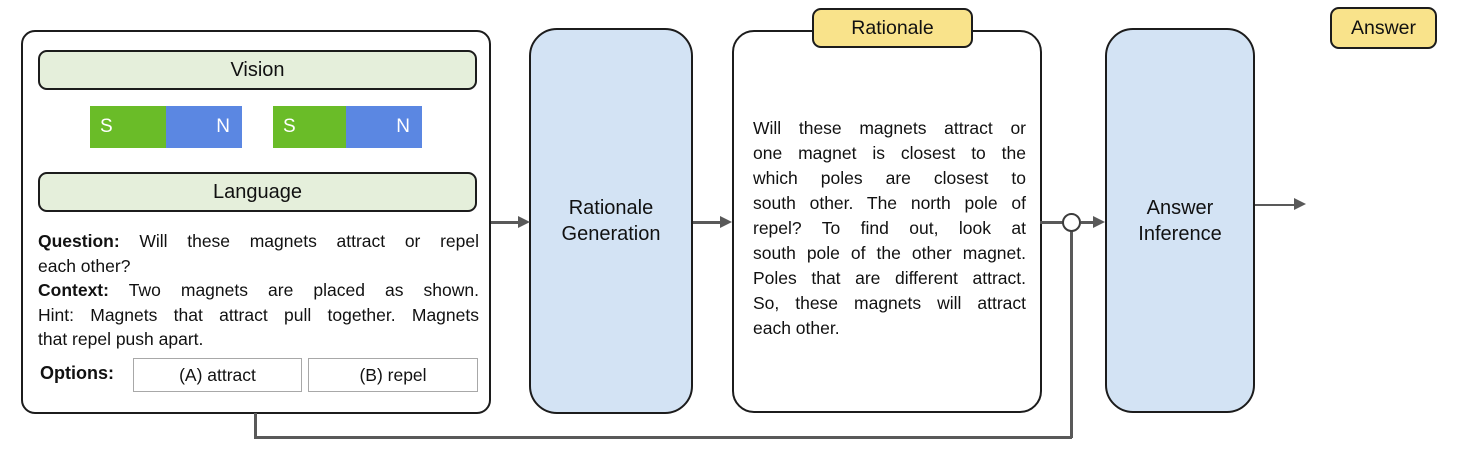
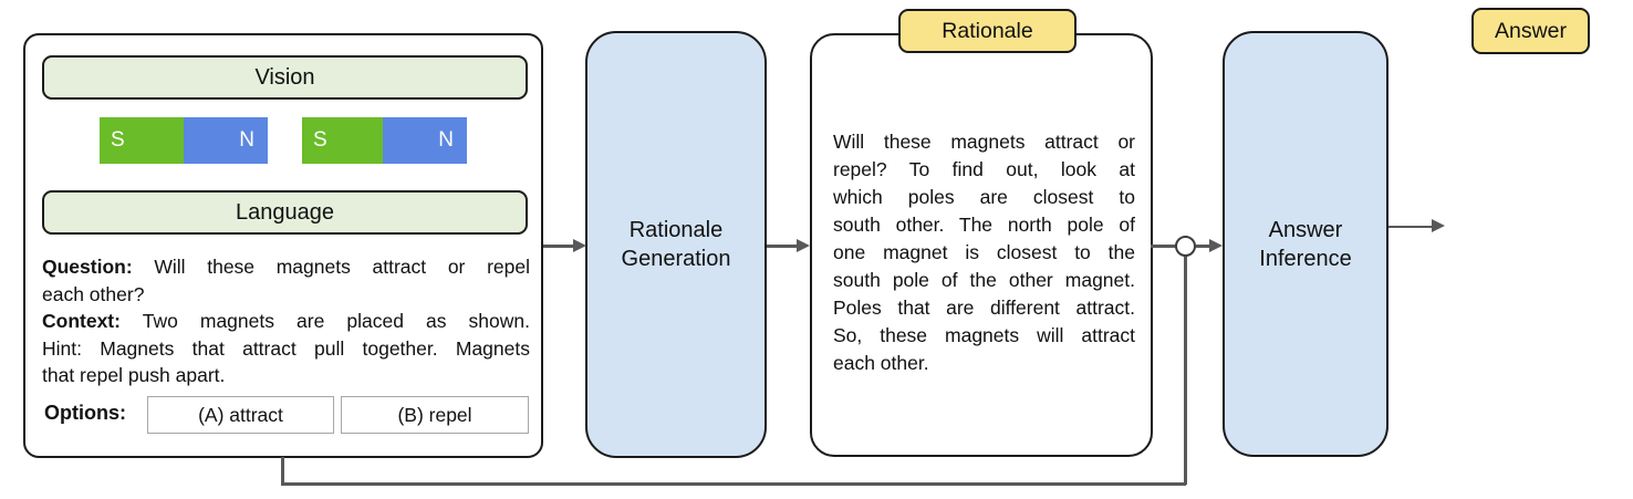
  Vision
  S
  N
  S
  N
  Language
  Question: Will these magnets attract or repel
  each other?
  Context: Two magnets are placed as shown.
  Hint: Magnets that attract pull together. Magnets
  that repel push apart.
  Options:
  (A) attract
  (B) repel
  Rationale
  Generation
  Will these magnets attract or
- one magnet is closest to the
+ repel? To find out, look at
  which poles are closest to
  south other. The north pole of
- repel? To find out, look at
+ one magnet is closest to the
  south pole of the other magnet.
  Poles that are different attract.
  So, these magnets will attract
  each other.
  Rationale
  Answer
  Inference
  Answer
